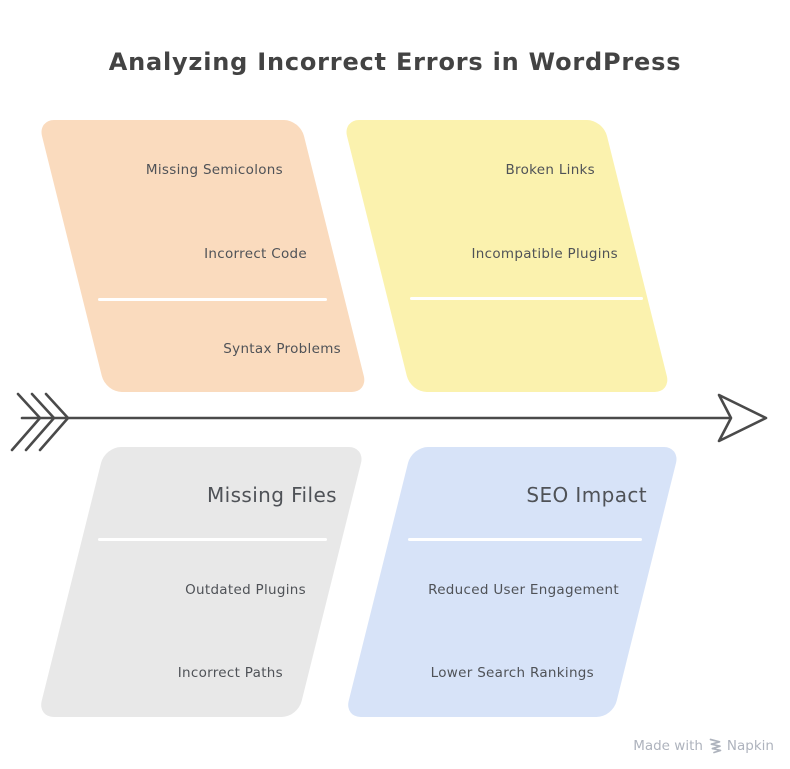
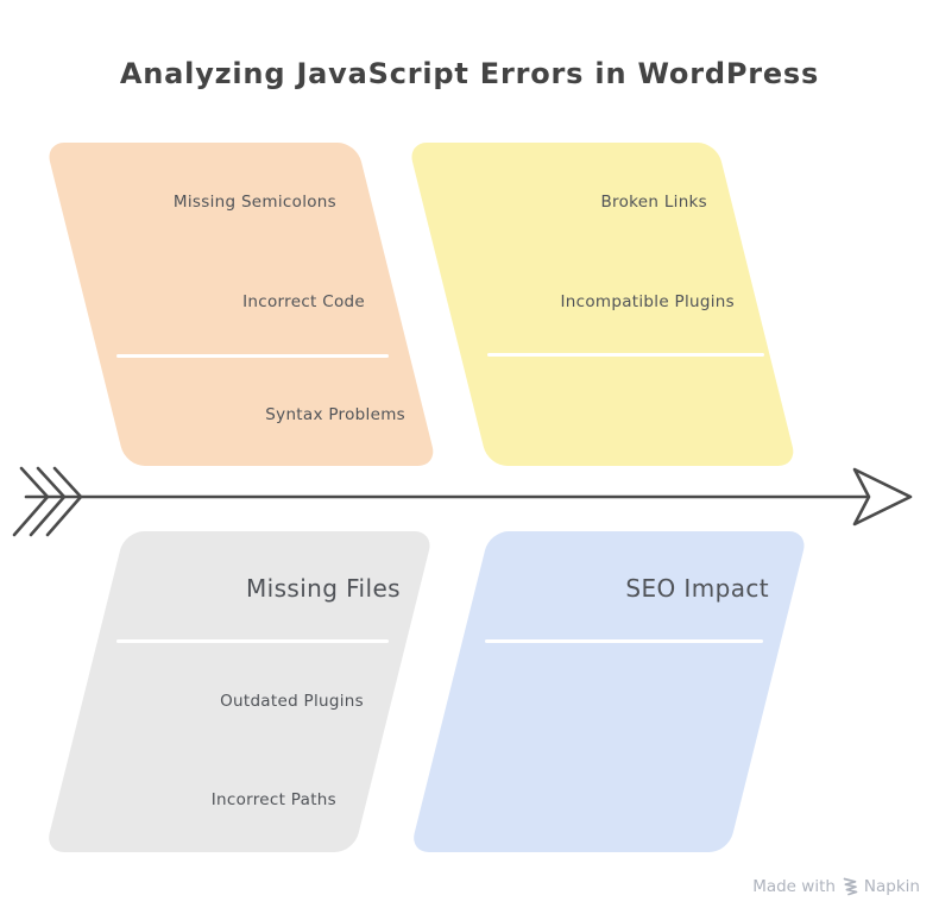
- Analyzing Incorrect Errors in WordPress
+ Analyzing JavaScript Errors in WordPress
  Missing Semicolons
  Incorrect Code
  Syntax Problems
  Broken Links
  Incompatible Plugins
  Missing Files
  Outdated Plugins
  Incorrect Paths
  SEO Impact
- Reduced User Engagement
- Lower Search Rankings
  Made with
  Napkin
